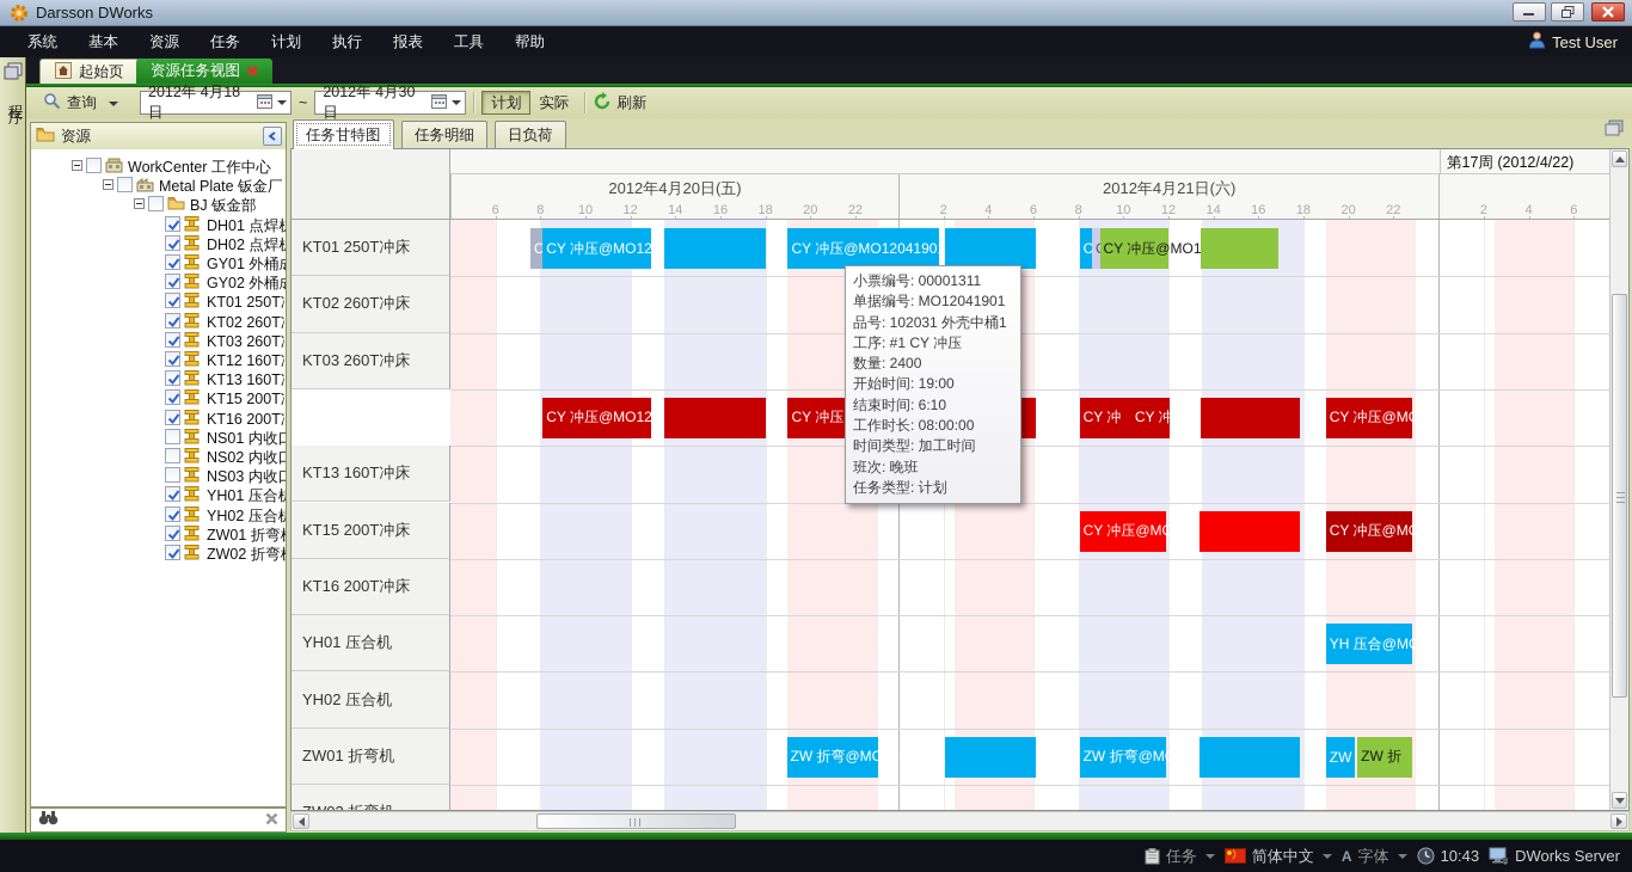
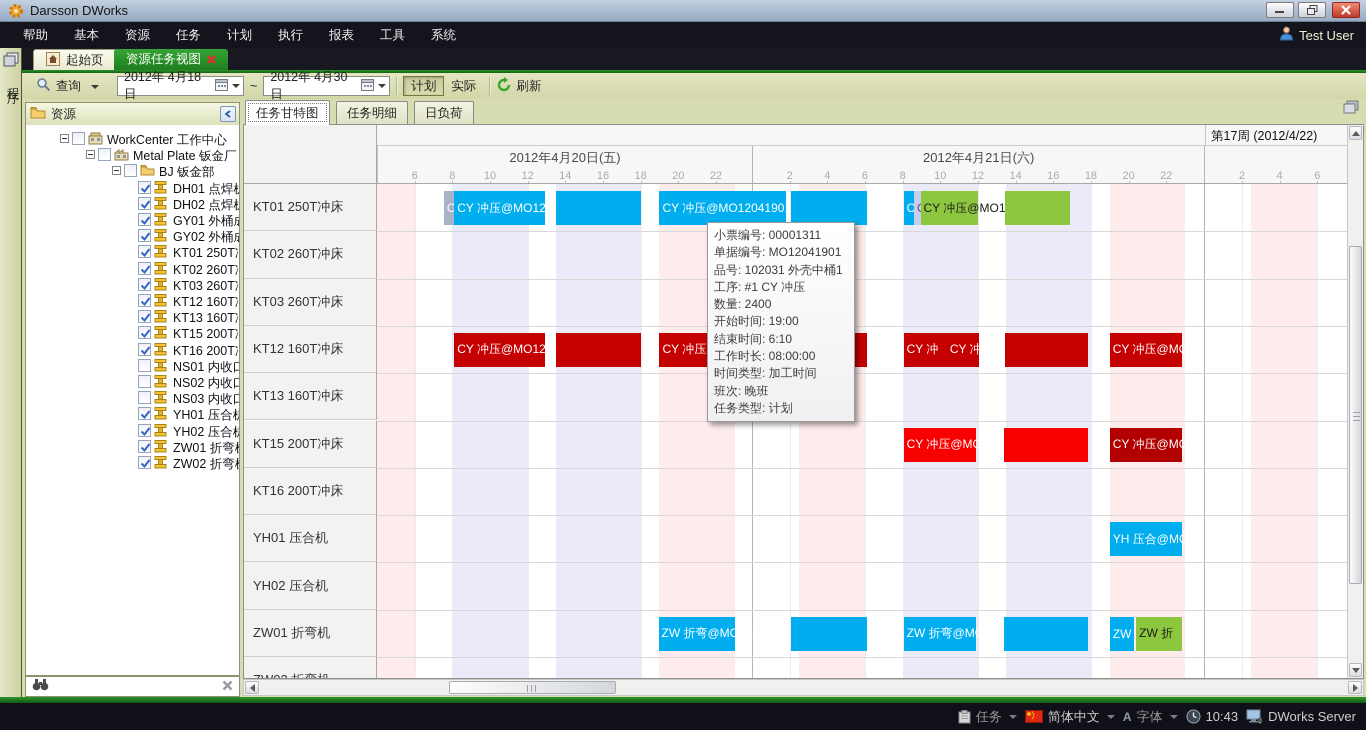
  Darsson DWorks
- 系统
+ 帮助
  基本
  资源
  任务
  计划
  执行
  报表
  工具
- 帮助
+ 系统
  Test User
  起始页
  资源任务视图
  查询
  2012年 4月18日
  ~
  2012年 4月30日
  计划
  实际
  刷新
  资源
  WorkCenter 工作中心
  Metal Plate 钣金厂
  BJ 钣金部
  DH01 点焊
  DH02 点焊
  KT01 250T
  KT02 260T
  KT03 260T
  KT12 160T
  KT13 160T
  KT15 200T
  KT16 200T
  NS01 内收口
  NS02 内收口
  NS03 内收口
  YH01 压合机
  YH02 压合机
  ZW01 折弯
  ZW02 折弯
  第17周 (2012/4/22)
  2012年4月20日(五)
  6
  8
  10
  12
  14
  16
  18
  20
  22
  2012年4月21日(六)
  2
  4
  6
  8
  10
  12
  14
  16
  18
  20
  22
  2
  4
  6
  KT01 250T冲床
  KT02 260T冲床
  KT03 260T冲床
+ KT12 160T冲床
  KT13 160T冲床
  KT15 200T冲床
  KT16 200T冲床
  YH01 压合机
  YH02 压合机
  ZW01 折弯机
  C
  CY 冲压@MO12041901
  C
  CY 冲
  CY 冲压@MO1
  CY 冲压@MO1
  YH 压合@MO1
  ZW 折弯@MO12041901
  ZW
  ZW 折
  小票编号: 00001311
  单据编号: MO12041901
  品号: 102031 外壳中桶1
  工序: #1 CY 冲压
  数量: 2400
  开始时间: 19:00
  结束时间: 6:10
  工作时长: 08:00:00
  时间类型: 加工时间
  班次: 晚班
  任务类型: 计划
  任务
  简体中文
  A
  字体
  10:43
  DWorks Server
  任务甘特图
  任务明细
  日负荷
